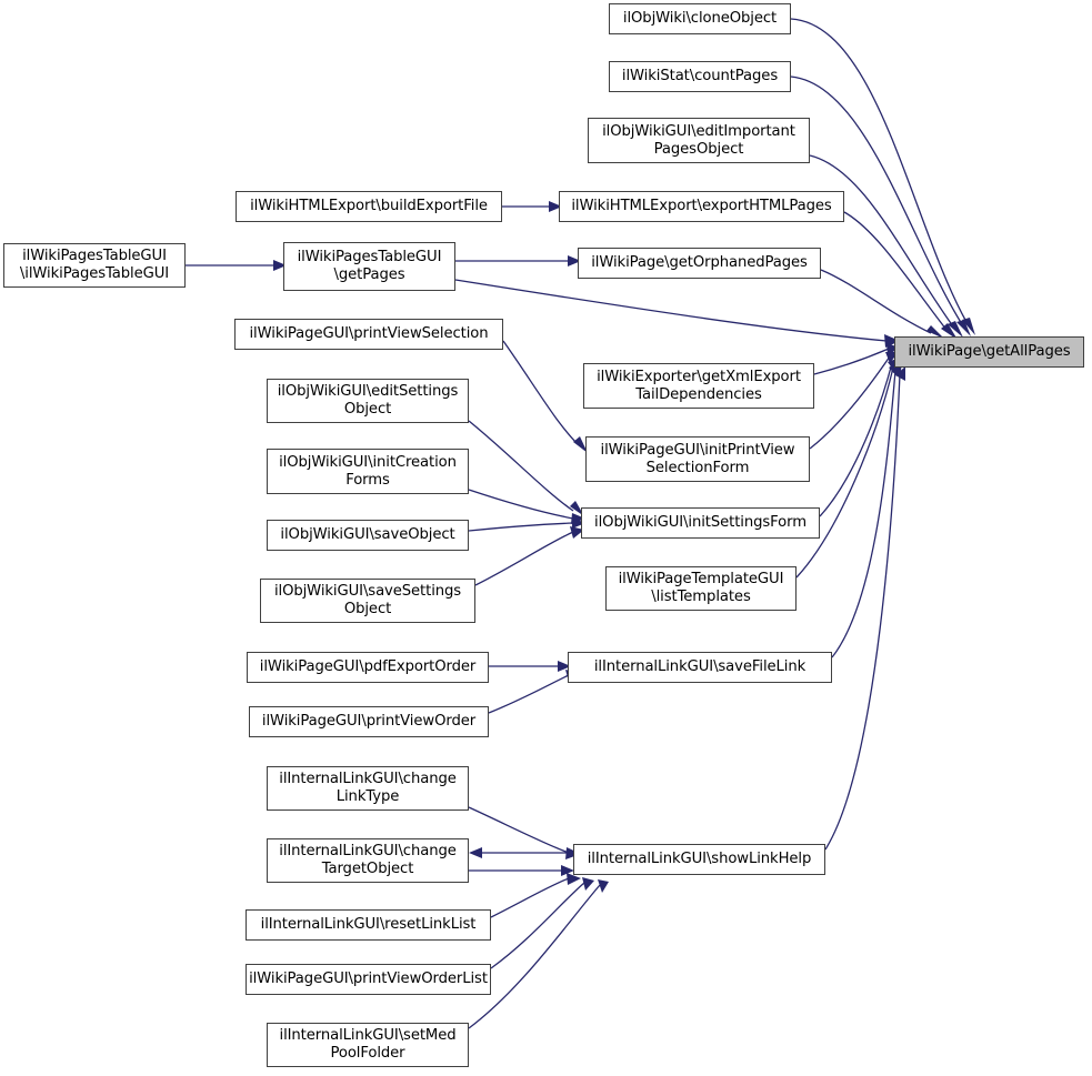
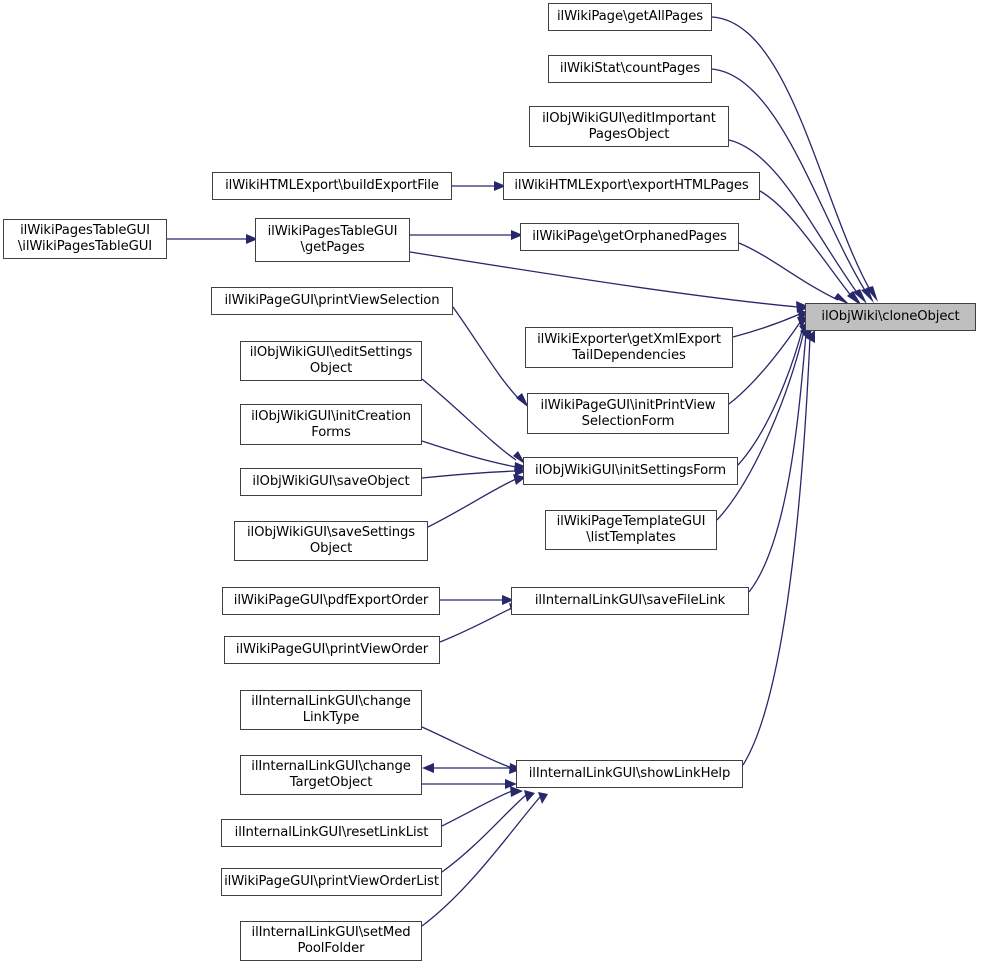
- ilObjWiki\cloneObject
+ ilWikiPage\getAllPages
  ilWikiStat\countPages
  ilObjWikiGUI\editImportant
  PagesObject
  ilWikiHTMLExport\buildExportFile
  ilWikiHTMLExport\exportHTMLPages
  ilWikiPagesTableGUI
  \ilWikiPagesTableGUI
  ilWikiPagesTableGUI
  \getPages
  ilWikiPage\getOrphanedPages
- ilWikiPage\getAllPages
+ ilObjWiki\cloneObject
  ilWikiPageGUI\printViewSelection
  ilWikiExporter\getXmlExport
  TailDependencies
  ilObjWikiGUI\editSettings
  Object
  ilWikiPageGUI\initPrintView
  SelectionForm
  ilObjWikiGUI\initCreation
  Forms
  ilObjWikiGUI\initSettingsForm
  ilObjWikiGUI\saveObject
  ilWikiPageTemplateGUI
  \listTemplates
  ilObjWikiGUI\saveSettings
  Object
  ilWikiPageGUI\pdfExportOrder
  ilInternalLinkGUI\saveFileLink
  ilWikiPageGUI\printViewOrder
  ilInternalLinkGUI\change
  LinkType
  ilInternalLinkGUI\change
  TargetObject
  ilInternalLinkGUI\showLinkHelp
  ilInternalLinkGUI\resetLinkList
  ilWikiPageGUI\printViewOrderList
  ilInternalLinkGUI\setMed
  PoolFolder
